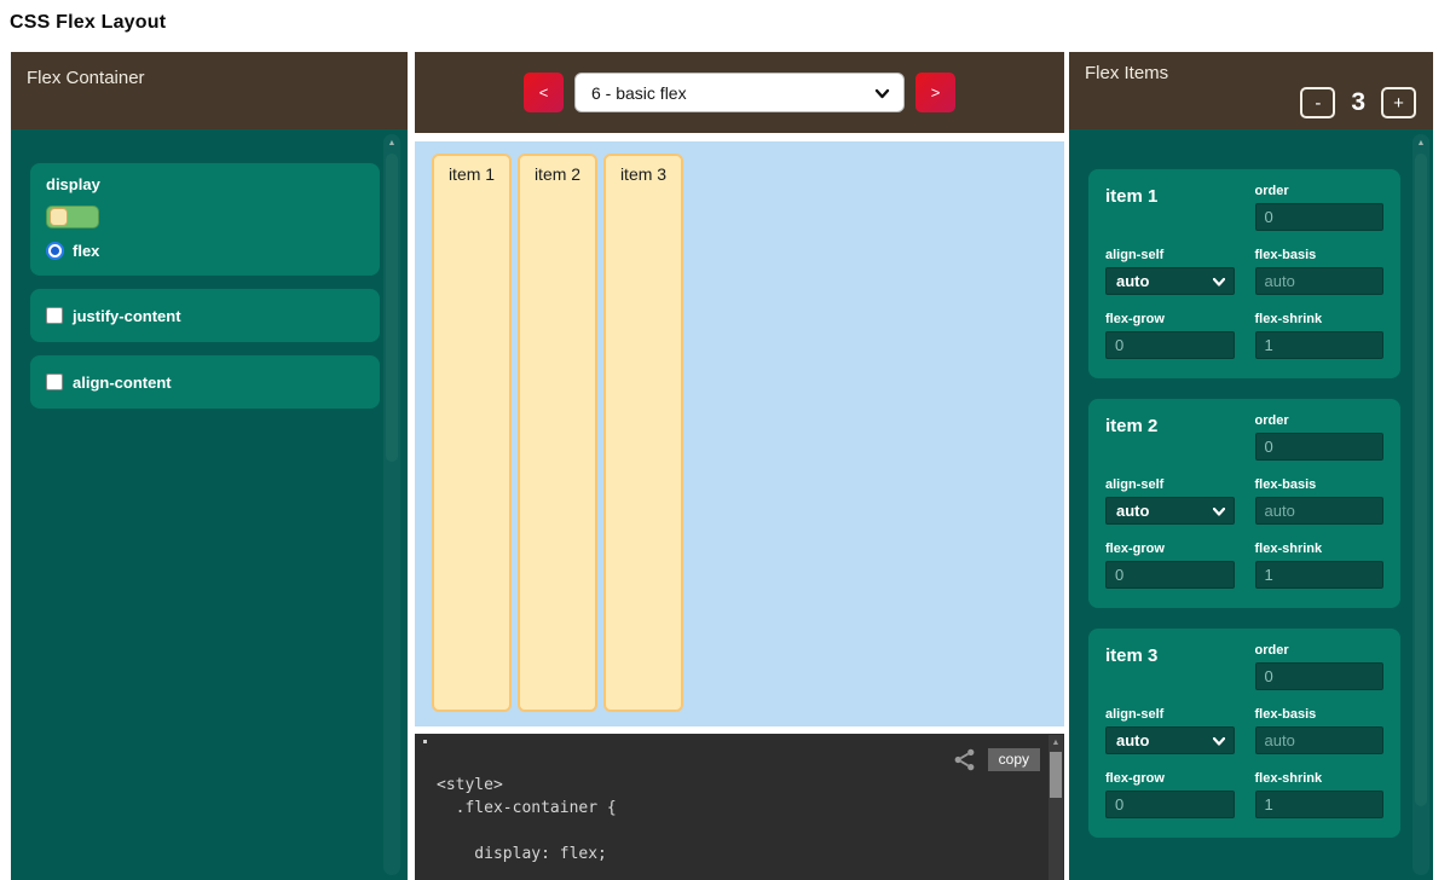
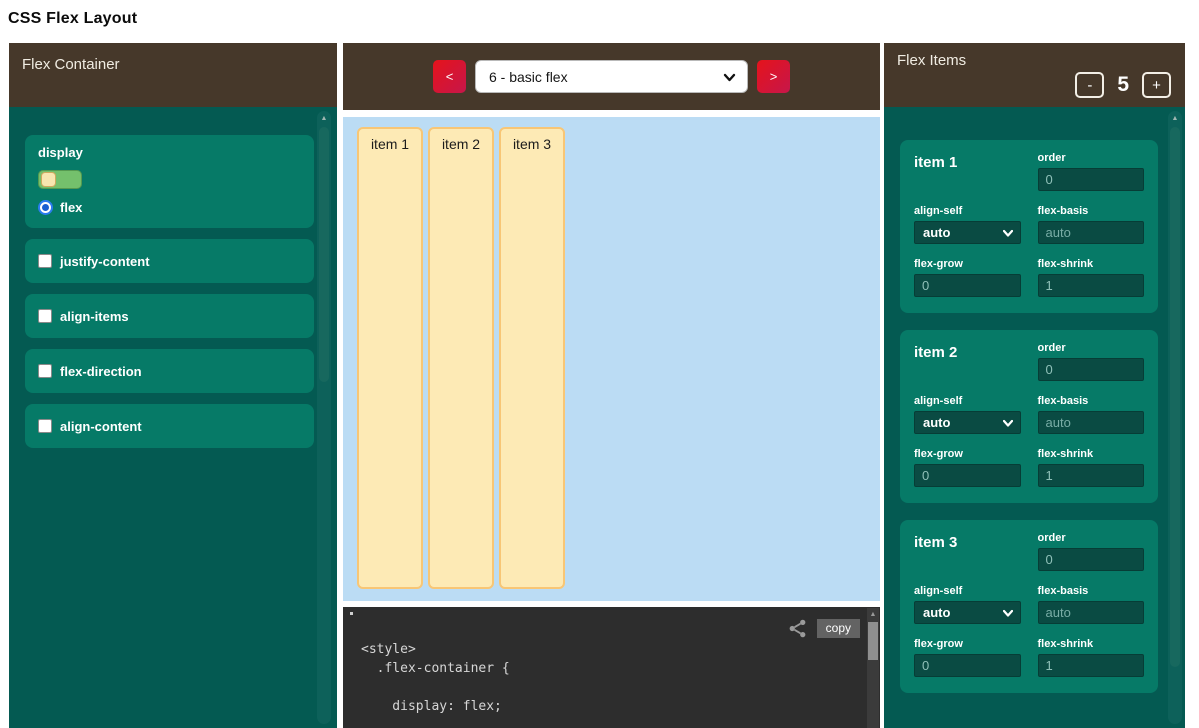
  CSS Flex Layout
  Flex Container
  display
  flex
  justify-content
+ align-items
+ flex-direction
  align-content
  <
  6 - basic flex
  >
  item 1
  item 2
  item 3
  copy
  <style>
  .flex-container {
  display: flex;
  Flex Items
  -
- 3
+ 5
  +
  item 1
  order
  0
  align-self
  auto
  flex-basis
  auto
  flex-grow
  0
  flex-shrink
  1
  item 2
  order
  0
  align-self
  auto
  flex-basis
  auto
  flex-grow
  0
  flex-shrink
  1
  item 3
  order
  0
  align-self
  auto
  flex-basis
  auto
  flex-grow
  0
  flex-shrink
  1
